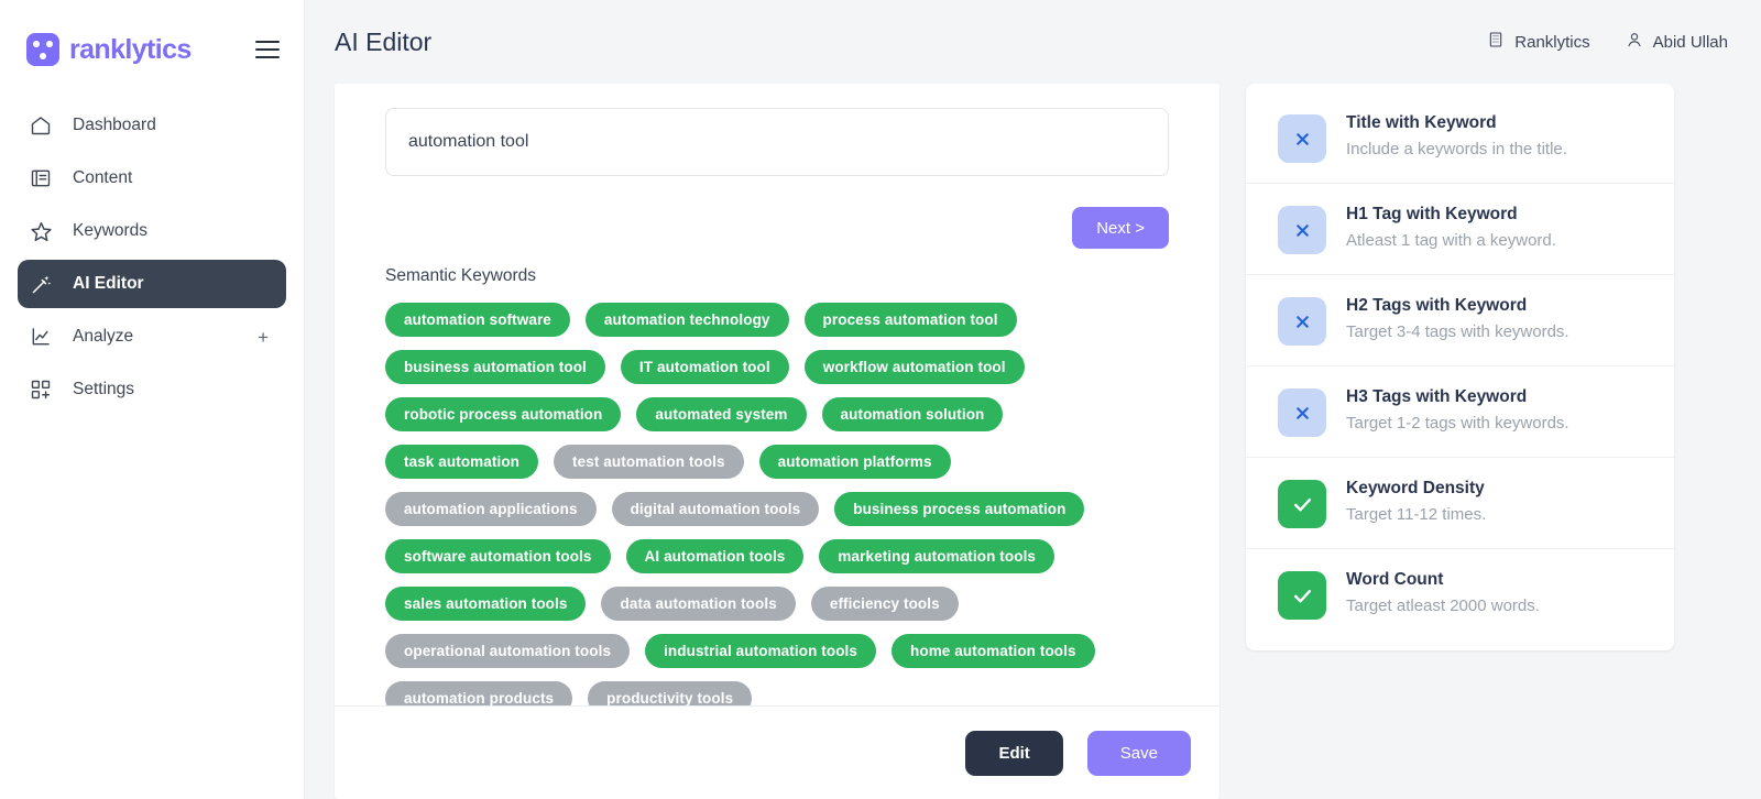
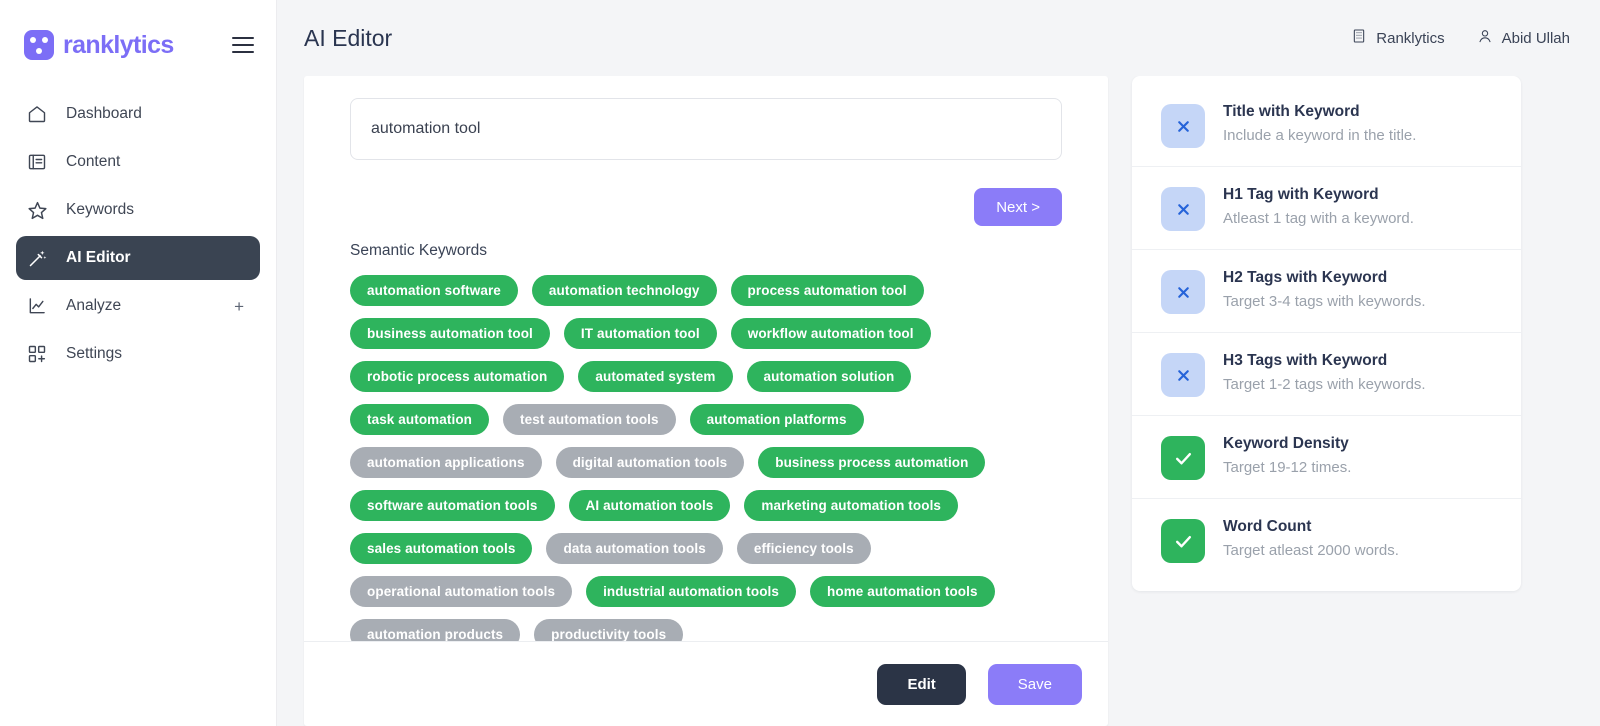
  ranklytics
  Dashboard
  Content
  Keywords
  AI Editor
  Analyze
  +
  Settings
  AI Editor
  Ranklytics
  Abid Ullah
  automation tool
  Next >
  Semantic Keywords
  automation software
  automation technology
  process automation tool
  business automation tool
  IT automation tool
  workflow automation tool
  robotic process automation
  automated system
  automation solution
  task automation
  test automation tools
  automation platforms
  automation applications
  digital automation tools
  business process automation
  software automation tools
  AI automation tools
  marketing automation tools
  sales automation tools
  data automation tools
  efficiency tools
  operational automation tools
  industrial automation tools
  home automation tools
  automation products
  productivity tools
  Edit
  Save
  Title with Keyword
- Include a keywords in the title.
+ Include a keyword in the title.
  H1 Tag with Keyword
  Atleast 1 tag with a keyword.
  H2 Tags with Keyword
  Target 3-4 tags with keywords.
  H3 Tags with Keyword
  Target 1-2 tags with keywords.
  Keyword Density
- Target 11-12 times.
+ Target 19-12 times.
  Word Count
  Target atleast 2000 words.
